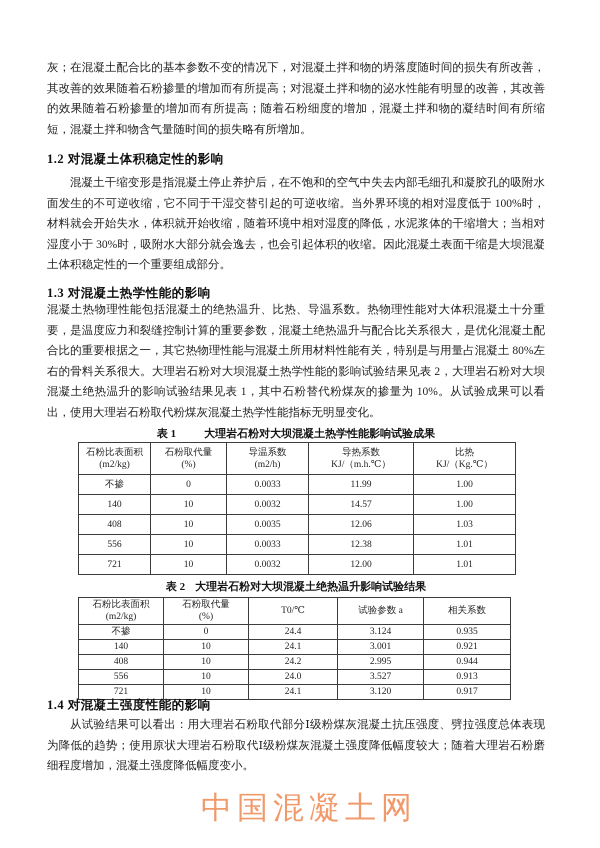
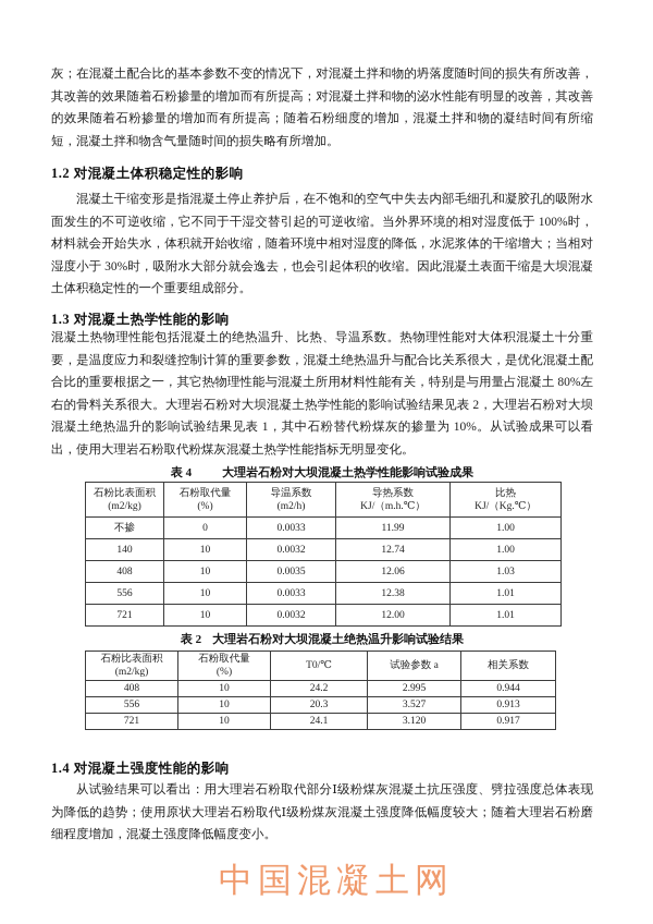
  灰；在混凝土配合比的基本参数不变的情况下，对混凝土拌和物的坍落度随时间的损失有所改善，其改善的效果随着石粉掺量的增加而有所提高；对混凝土拌和物的泌水性能有明显的改善，其改善的效果随着石粉掺量的增加而有所提高；随着石粉细度的增加，混凝土拌和物的凝结时间有所缩短，混凝土拌和物含气量随时间的损失略有所增加。
  1.2 对混凝土体积稳定性的影响
  混凝土干缩变形是指混凝土停止养护后，在不饱和的空气中失去内部毛细孔和凝胶孔的吸附水面发生的不可逆收缩，它不同于干湿交替引起的可逆收缩。当外界环境的相对湿度低于 100%时，材料就会开始失水，体积就开始收缩，随着环境中相对湿度的降低，水泥浆体的干缩增大；当相对湿度小于 30%时，吸附水大部分就会逸去，也会引起体积的收缩。因此混凝土表面干缩是大坝混凝土体积稳定性的一个重要组成部分。
  1.3 对混凝土热学性能的影响
  混凝土热物理性能包括混凝土的绝热温升、比热、导温系数。热物理性能对大体积混凝土十分重要，是温度应力和裂缝控制计算的重要参数，混凝土绝热温升与配合比关系很大，是优化混凝土配合比的重要根据之一，其它热物理性能与混凝土所用材料性能有关，特别是与用量占混凝土 80%左右的骨料关系很大。大理岩石粉对大坝混凝土热学性能的影响试验结果见表 2，大理岩石粉对大坝混凝土绝热温升的影响试验结果见表 1，其中石粉替代粉煤灰的掺量为 10%。从试验成果可以看出，使用大理岩石粉取代粉煤灰混凝土热学性能指标无明显变化。
- 表 1
+ 表 4
  大理岩石粉对大坝混凝土热学性能影响试验成果
  石粉比表面积 (m2/kg)	石粉取代量 (%)	导温系数 (m2/h)	导热系数 KJ/（m.h.℃）	比热 KJ/（Kg.℃）
  不掺	0	0.0033	11.99	1.00
- 140	10	0.0032	14.57	1.00
+ 140	10	0.0032	12.74	1.00
  408	10	0.0035	12.06	1.03
  556	10	0.0033	12.38	1.01
  721	10	0.0032	12.00	1.01
  表 2
  大理岩石粉对大坝混凝土绝热温升影响试验结果
  石粉比表面积 (m2/kg)	石粉取代量 (%)	T0/℃	试验参数 a	相关系数
- 不掺	0	24.4	3.124	0.935
- 140	10	24.1	3.001	0.921
  408	10	24.2	2.995	0.944
- 556	10	24.0	3.527	0.913
+ 556	10	20.3	3.527	0.913
  721	10	24.1	3.120	0.917
  1.4 对混凝土强度性能的影响
  从试验结果可以看出：用大理岩石粉取代部分Ⅰ级粉煤灰混凝土抗压强度、劈拉强度总体表现为降低的趋势；使用原状大理岩石粉取代Ⅰ级粉煤灰混凝土强度降低幅度较大；随着大理岩石粉磨细程度增加，混凝土强度降低幅度变小。
  中国混凝土网
